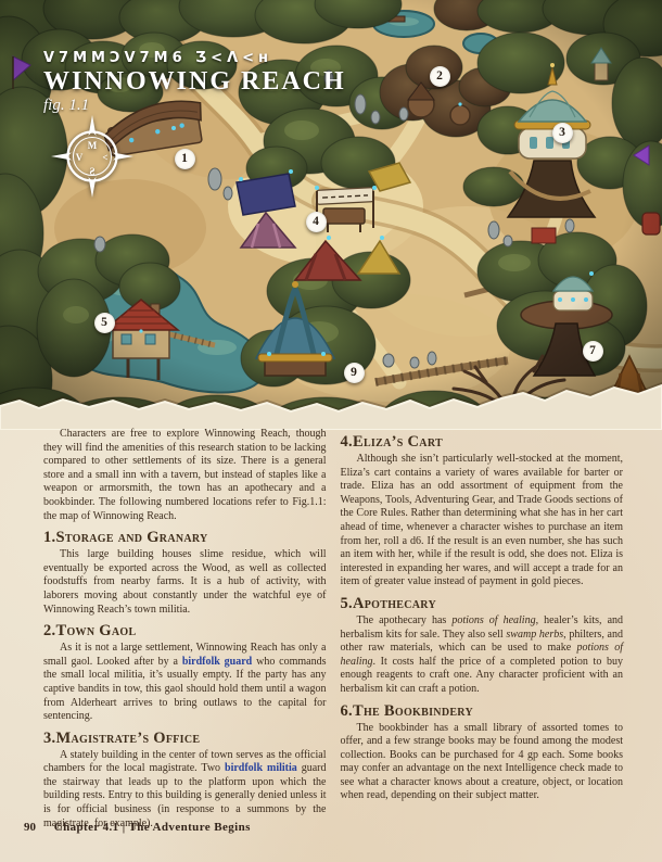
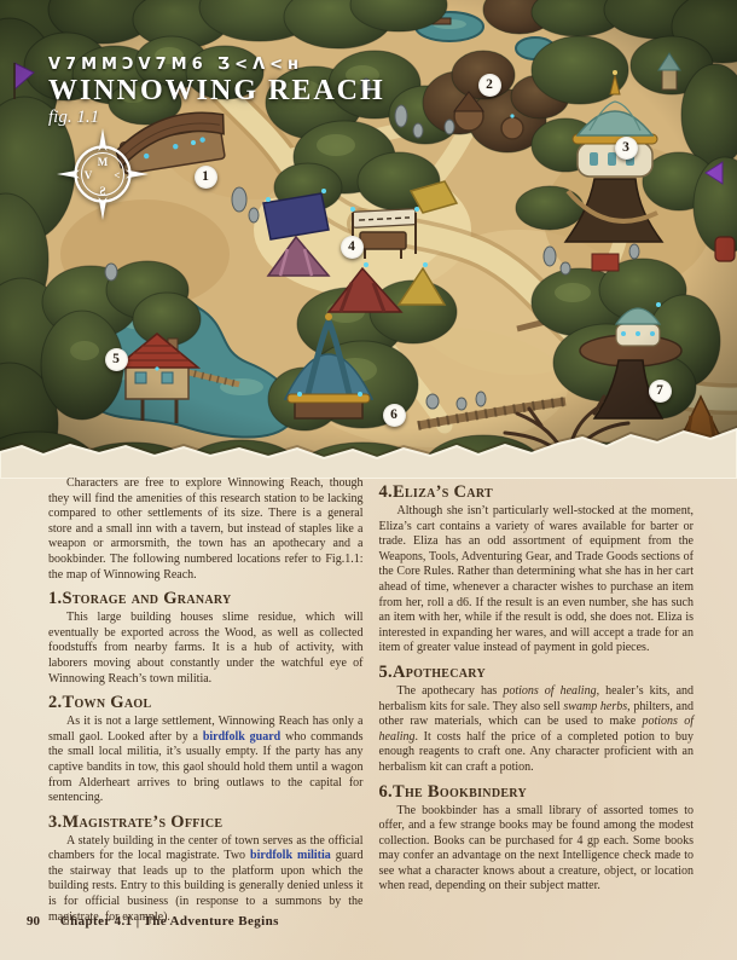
  V7MMƆV7M6 Ʒ<Λ<ʜ
  WINNOWING REACH
  fig. 1.1
  M
  <
  Ƨ
  V
  1
  2
  3
  4
  5
- 9
+ 6
  7
  Characters are free to explore Winnowing Reach, though they will find the amenities of this research station to be lacking compared to other settlements of its size. There is a general store and a small inn with a tavern, but instead of staples like a weapon or armorsmith, the town has an apothecary and a bookbinder. The following numbered locations refer to Fig.1.1: the map of Winnowing Reach.
  1.Storage and Granary
  This large building houses slime residue, which will eventually be exported across the Wood, as well as collected foodstuffs from nearby farms. It is a hub of activity, with laborers moving about constantly under the watchful eye of Winnowing Reach’s town militia.
  2.Town Gaol
  As it is not a large settlement, Winnowing Reach has only a small gaol. Looked after by a birdfolk guard who commands the small local militia, it’s usually empty. If the party has any captive bandits in tow, this gaol should hold them until a wagon from Alderheart arrives to bring outlaws to the capital for sentencing.
  3.Magistrate’s Office
  A stately building in the center of town serves as the official chambers for the local magistrate. Two birdfolk militia guard the stairway that leads up to the platform upon which the building rests. Entry to this building is generally denied unless it is for official business (in response to a summons by the magistrate, for example).
  4.Eliza’s Cart
  Although she isn’t particularly well-stocked at the moment, Eliza’s cart contains a variety of wares available for barter or trade. Eliza has an odd assortment of equipment from the Weapons, Tools, Adventuring Gear, and Trade Goods sections of the Core Rules. Rather than determining what she has in her cart ahead of time, whenever a character wishes to purchase an item from her, roll a d6. If the result is an even number, she has such an item with her, while if the result is odd, she does not. Eliza is interested in expanding her wares, and will accept a trade for an item of greater value instead of payment in gold pieces.
  5.Apothecary
  The apothecary has potions of healing, healer’s kits, and herbalism kits for sale. They also sell swamp herbs, philters, and other raw materials, which can be used to make potions of healing. It costs half the price of a completed potion to buy enough reagents to craft one. Any character proficient with an herbalism kit can craft a potion.
  6.The Bookbindery
  The bookbinder has a small library of assorted tomes to offer, and a few strange books may be found among the modest collection. Books can be purchased for 4 gp each. Some books may confer an advantage on the next Intelligence check made to see what a character knows about a creature, object, or location when read, depending on their subject matter.
  90 Chapter 4.1 | The Adventure Begins
